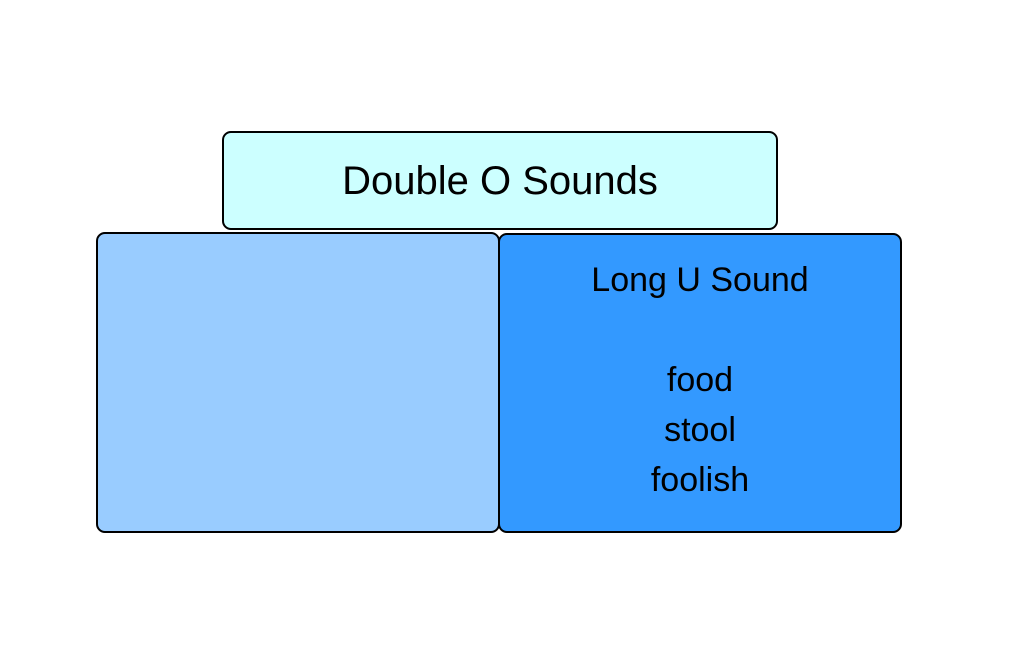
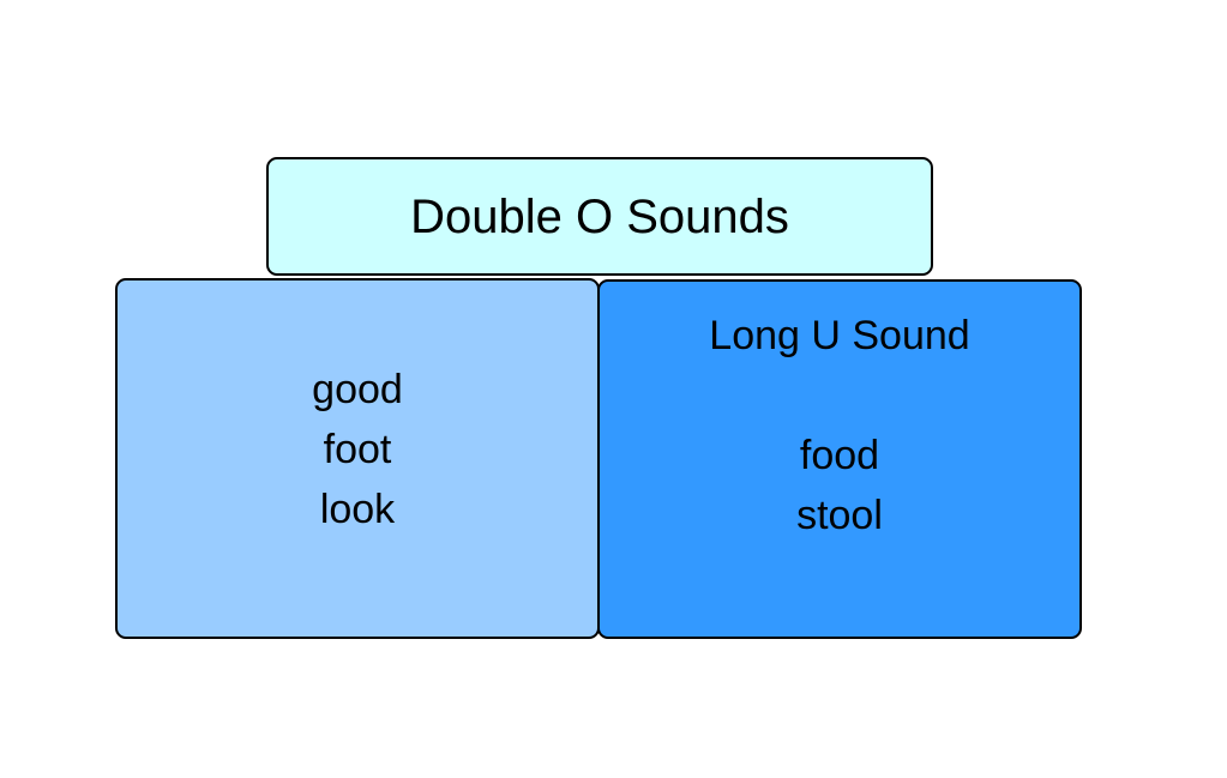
  Double O Sounds
+ good
+ foot
+ look
  Long U Sound
  food
  stool
- foolish
